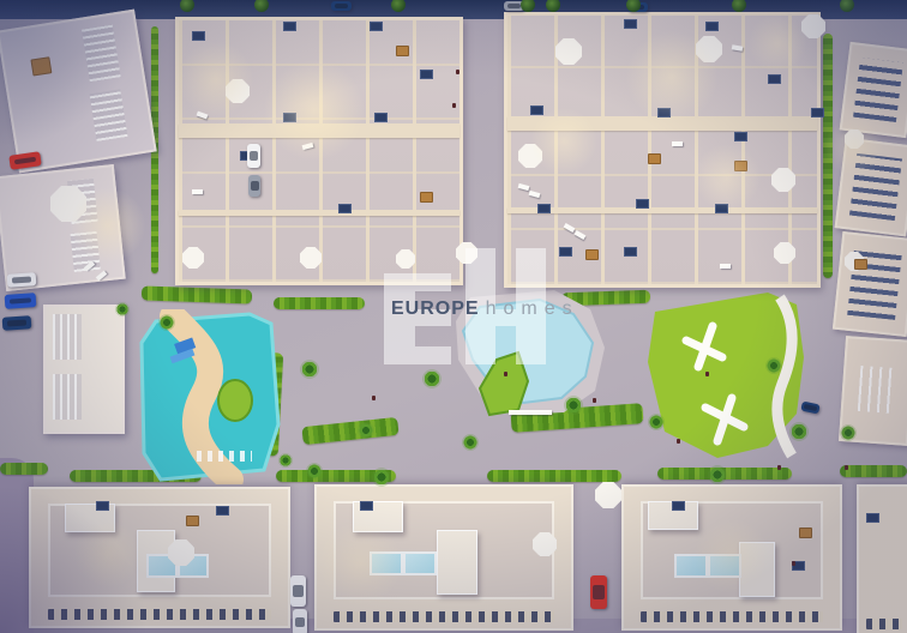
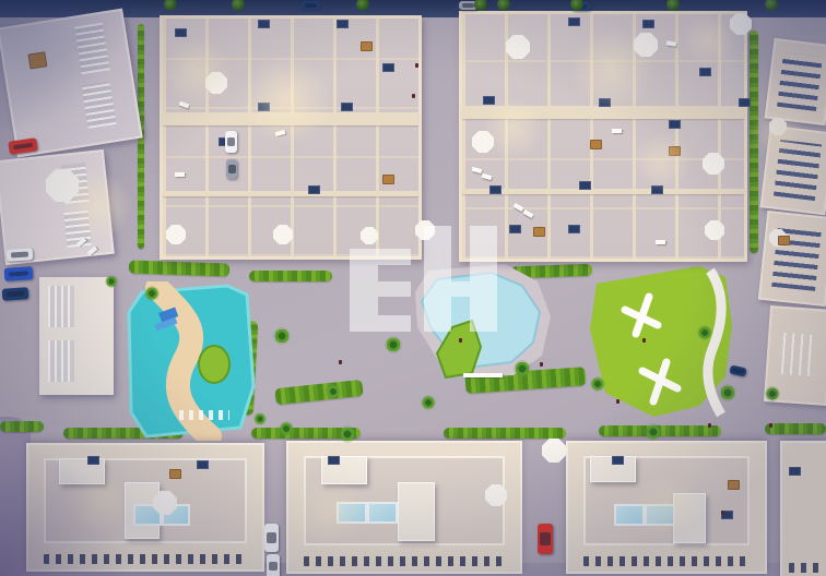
- EUROPE
- homes
